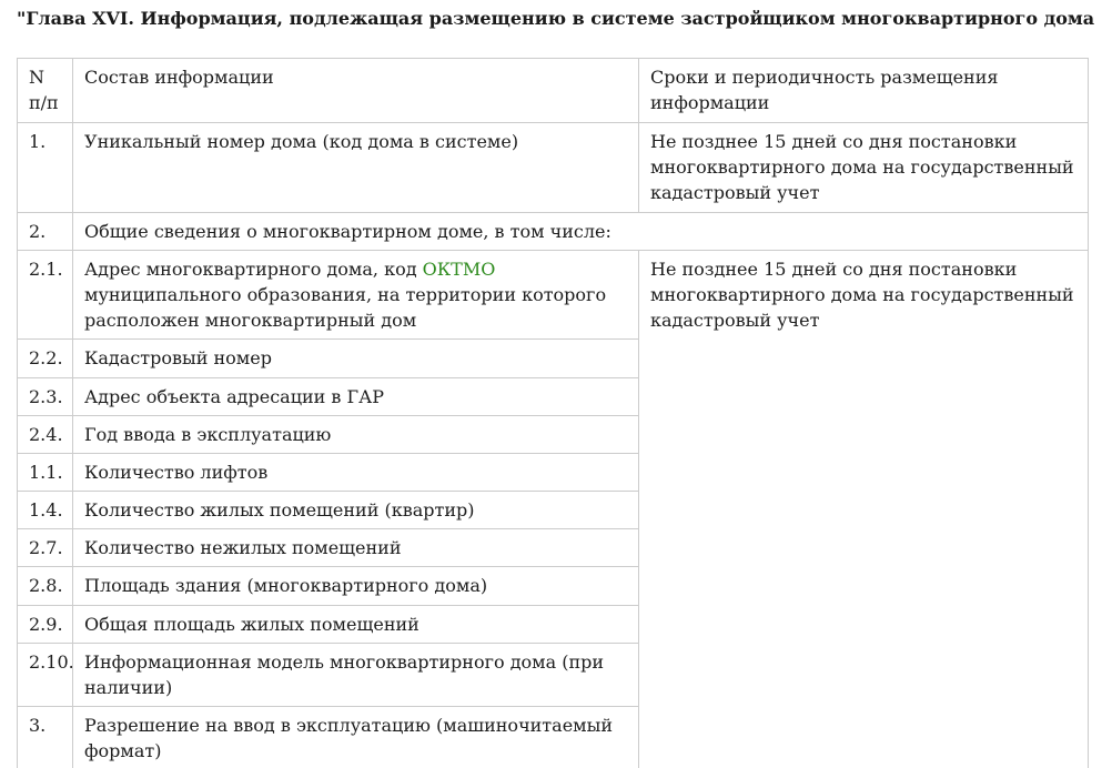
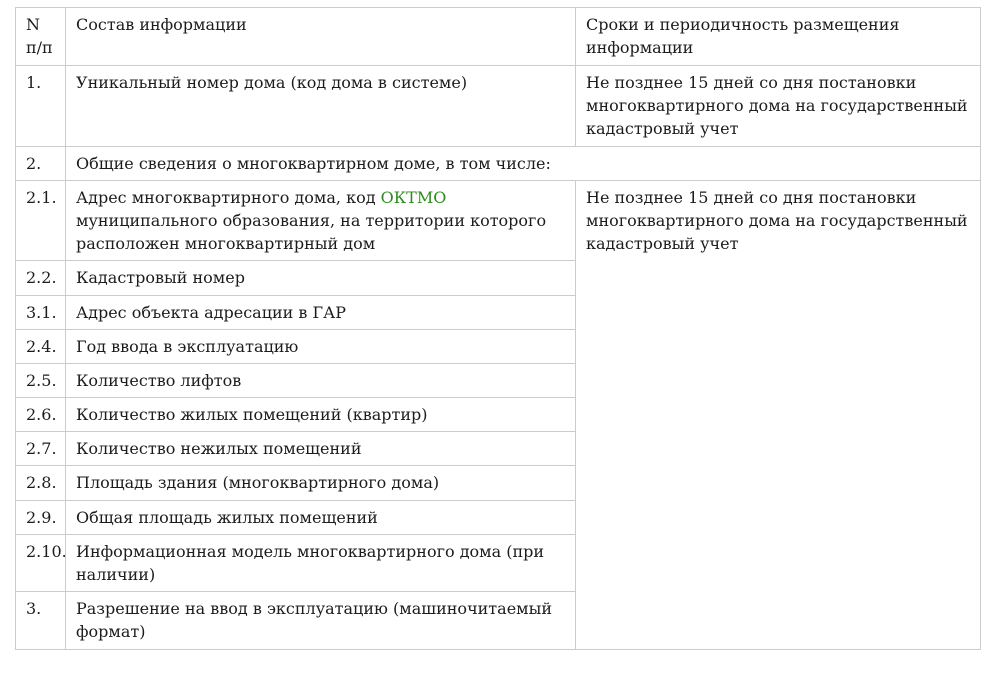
- "Глава XVI. Информация, подлежащая размещению в системе застройщиком многоквартирного дома
  N п/п	Состав информации	Сроки и периодичность размещения информации
  1.	Уникальный номер дома (код дома в системе)	Не позднее 15 дней со дня постановки многоквартирного дома на государственный кадастровый учет
  2.	Общие сведения о многоквартирном доме, в том числе:
  2.1.	Адрес многоквартирного дома, код ОКТМО муниципального образования, на территории которого расположен многоквартирный дом	Не позднее 15 дней со дня постановки многоквартирного дома на государственный кадастровый учет
  2.2.	Кадастровый номер
- 2.3.	Адрес объекта адресации в ГАР
+ 3.1.	Адрес объекта адресации в ГАР
  2.4.	Год ввода в эксплуатацию
- 1.1.	Количество лифтов
+ 2.5.	Количество лифтов
- 1.4.	Количество жилых помещений (квартир)
+ 2.6.	Количество жилых помещений (квартир)
  2.7.	Количество нежилых помещений
  2.8.	Площадь здания (многоквартирного дома)
  2.9.	Общая площадь жилых помещений
  2.10.	Информационная модель многоквартирного дома (при наличии)
  3.	Разрешение на ввод в эксплуатацию (машиночитаемый формат)
